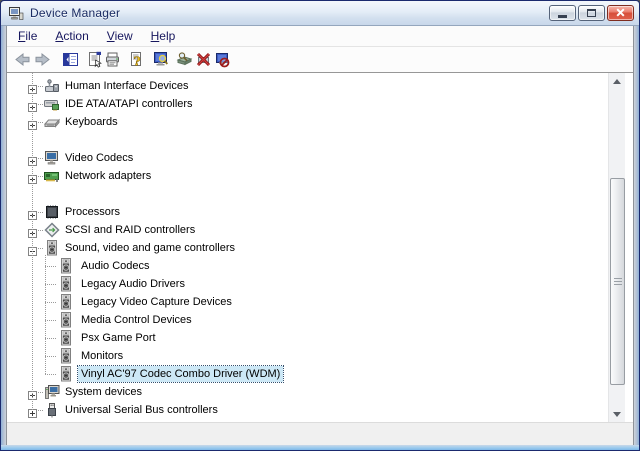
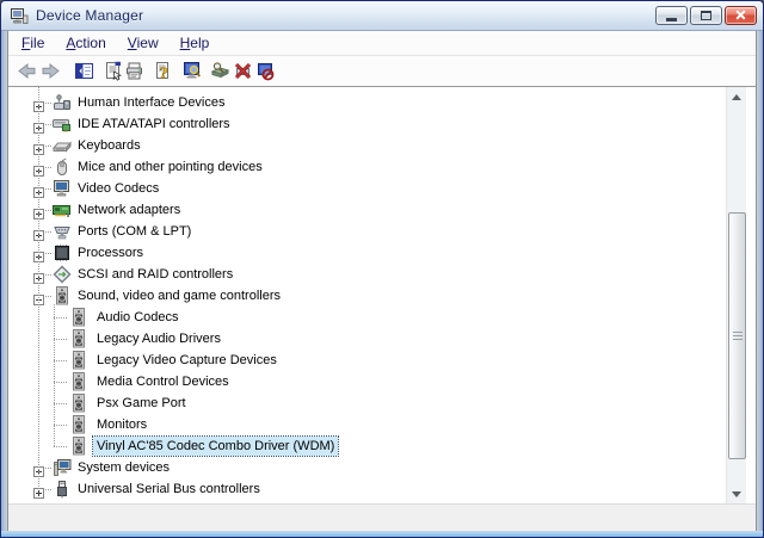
  Device Manager
  File
  Action
  View
  Help
  ?
  Universal Serial Bus controllers
  System devices
- Vinyl AC'97 Codec Combo Driver (WDM)
+ Vinyl AC'85 Codec Combo Driver (WDM)
  Monitors
  Psx Game Port
  Media Control Devices
  Legacy Video Capture Devices
  Legacy Audio Drivers
  Audio Codecs
  Sound, video and game controllers
  SCSI and RAID controllers
  Processors
+ Ports (COM & LPT)
  Network adapters
  Video Codecs
+ Mice and other pointing devices
  Keyboards
  IDE ATA/ATAPI controllers
  Human Interface Devices
